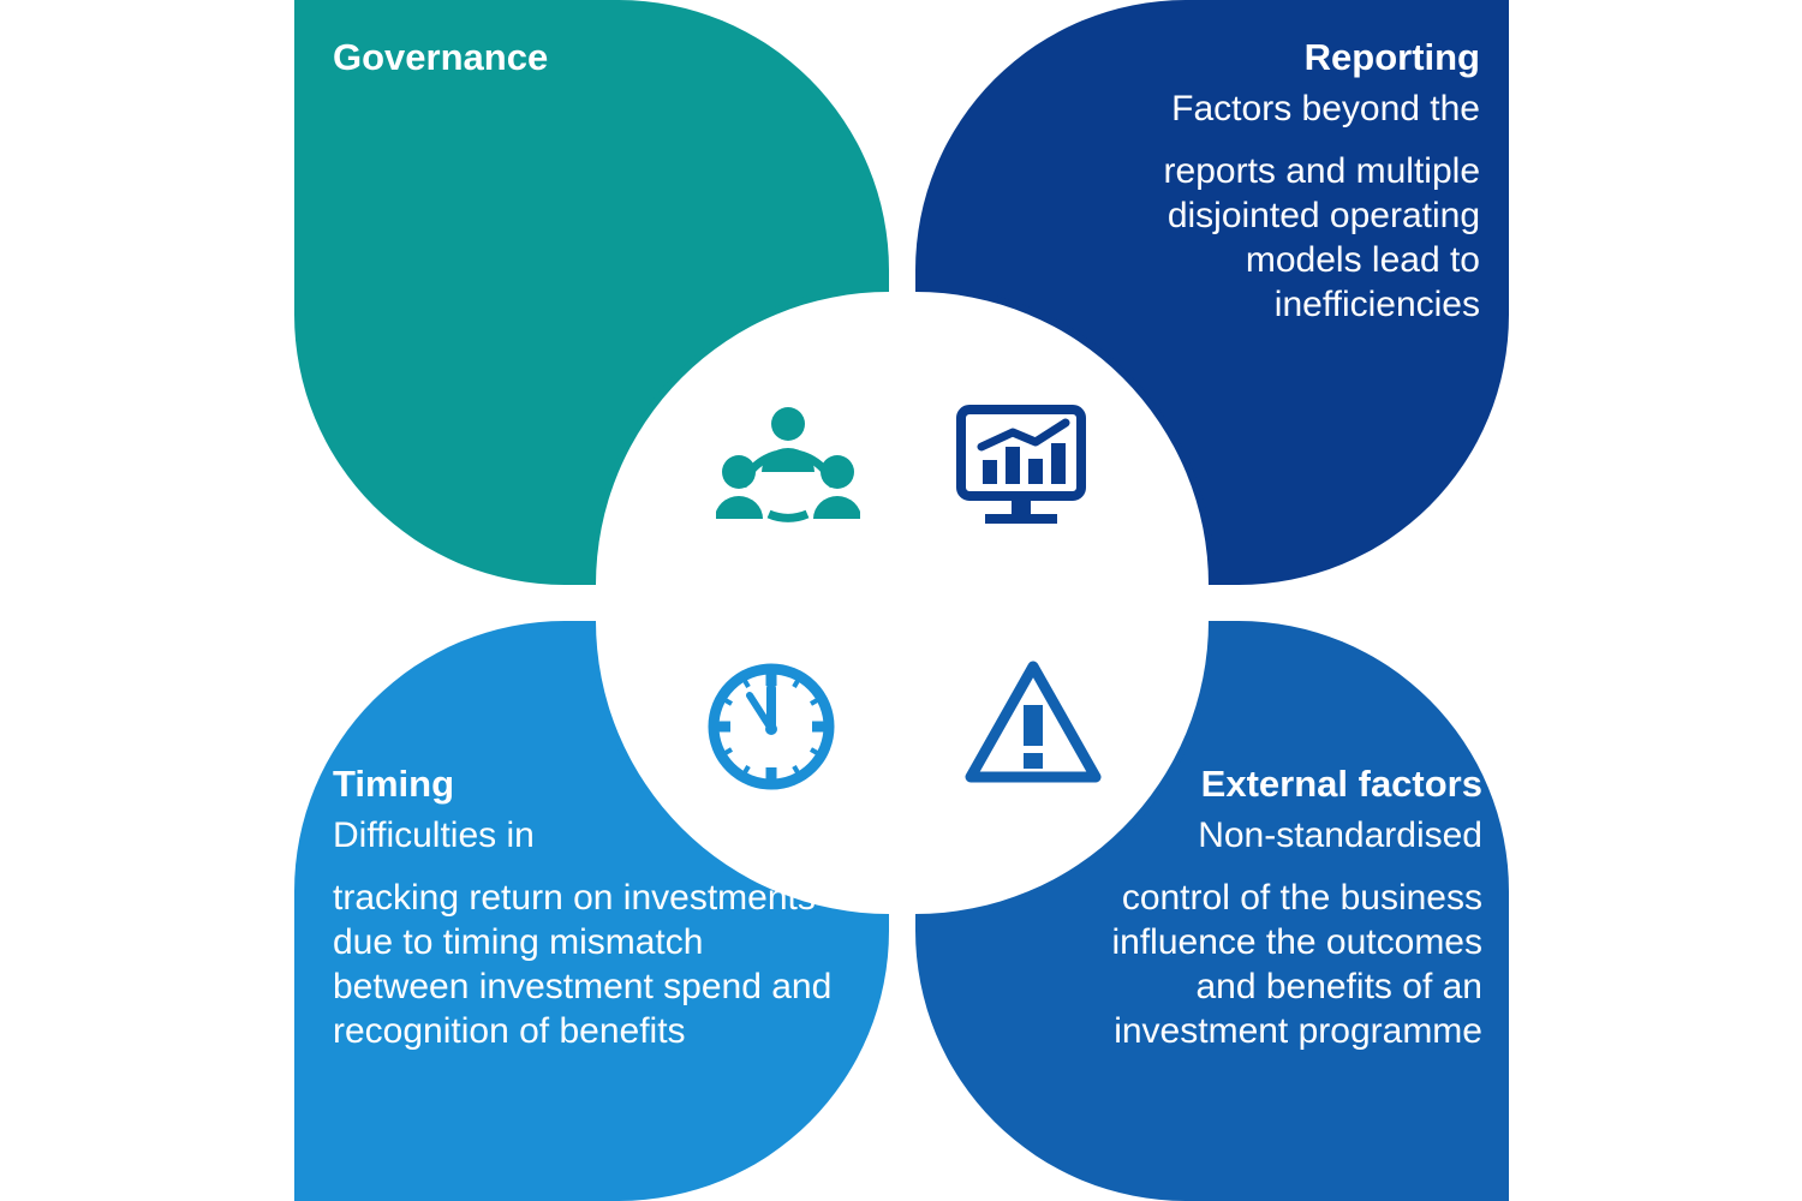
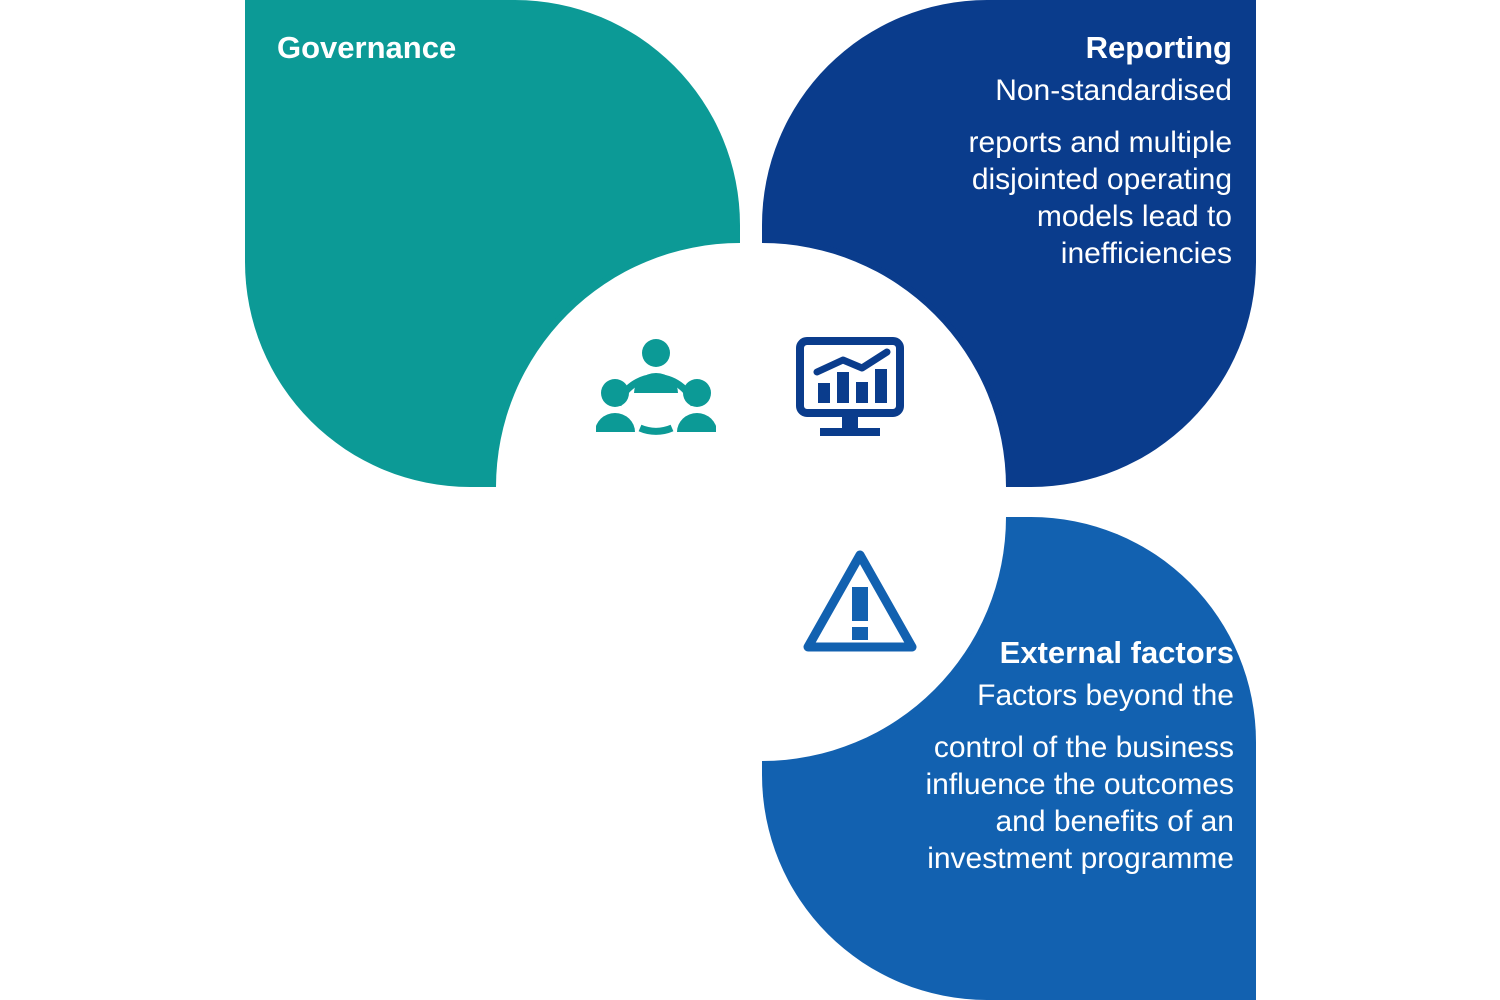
  Governance
  Reporting
- Factors beyond the
+ Non-standardised
  reports and multiple disjointed operating models lead to inefficiencies
- Timing
- Difficulties in
- tracking return on investments due to timing mismatch between investment spend and recognition of benefits
  External factors
- Non-standardised
+ Factors beyond the
  control of the business influence the outcomes and benefits of an investment programme
